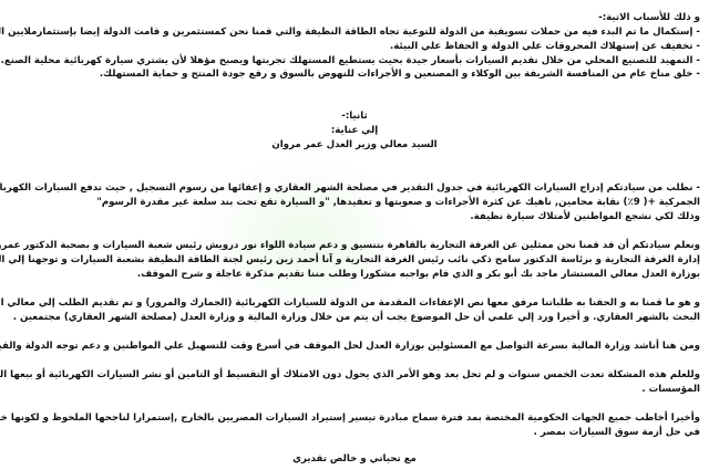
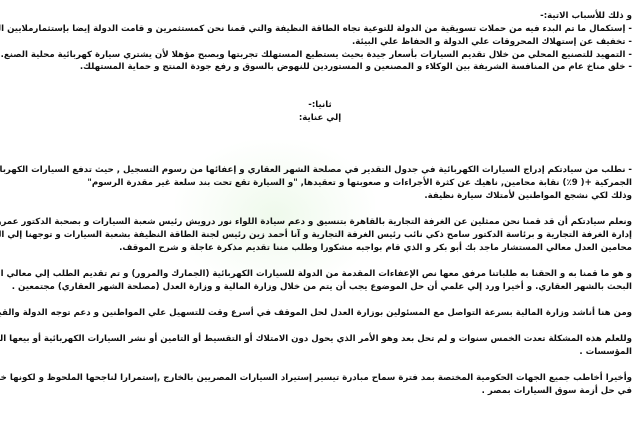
  و ذلك للأسباب الاتية:-
  - إستكمال ما تم البدء فيه من حملات تسويقية من الدولة للتوعية تجاه الطاقة النظيفة والتي قمنا نحن كمستثمرين و قامت الدولة إيضا بإستثمارملايين ا
  - تخفيف عن إستهلاك المحروقات علي الدولة و الحفاظ علي البيئة.
  - التمهيد للتصنيع المحلي من خلال تقديم السيارات بأسعار جيدة بحيث يستطيع المستهلك تجربتها ويصبح مؤهلا لأن يشتري سيارة كهربائية محلية الصنع.
- - خلق مناخ عام من المنافسة الشريفة بين الوكلاء و المصنعين و الأجراءات للنهوض بالسوق و رفع جودة المنتج و حماية المستهلك.
+ - خلق مناخ عام من المنافسة الشريفة بين الوكلاء و المصنعين و المستوردين للنهوض بالسوق و رفع جودة المنتج و حماية المستهلك.
  ثانيا:-
  إلي عناية:
- السيد معالي وزير العدل عمر مروان
  - نطلب من سيادتكم إدراج السيارات الكهربائية في جدول التقدير في مصلحة الشهر العقاري و إعفائها من رسوم التسجيل , حيث تدفع السيارات الكهربا
  الجمركية +( 9٪) نقابة محامين, ناهيك عن كثرة الأجراءات و صعوبتها و تعقيدها, "و السيارة تقع تحت بند سلعة غير مقدرة الرسوم"
  وذلك لكي نشجع المواطنين لأمتلاك سيارة نظيفة.
  ونعلم سيادتكم أن قد قمنا نحن ممثلين عن الغرفة التجارية بالقاهرة بتنسيق و دعم سيادة اللواء نور درويش رئيس شعبة السيارات و بصحبة الدكتور عمر
  إدارة الغرفة التجارية و برئاسة الدكتور سامح ذكي نائب رئيس الغرفة التجارية و آنا أحمد زين رئيس لجنة الطاقة النظيفة بشعبة السيارات و توجهنا إلي ا
- بوزارة العدل معالي المستشار ماجد بك أبو بكر و الذي قام بواجبه مشكورا وطلب مننا تقديم مذكرة عاجلة و شرح الموقف.
+ محامين العدل معالي المستشار ماجد بك أبو بكر و الذي قام بواجبه مشكورا وطلب مننا تقديم مذكرة عاجلة و شرح الموقف.
  و هو ما قمنا به و الحقنا به طلباتنا مرفق معها نص الإعفاءات المقدمة من الدولة للسيارات الكهربائية (الجمارك والمرور) و تم تقديم الطلب إلي معالي ا
  البحث بالشهر العقاري. و أخيرا ورد إلي علمي أن حل الموضوع يجب أن يتم من خلال وزارة المالية و وزارة العدل (مصلحة الشهر العقاري) مجتمعين .
  ومن هنا أناشد وزارة المالية بسرعة التواصل مع المسئولين بوزارة العدل لحل الموقف في أسرع وقت للتسهيل علي المواطنين و دعم توجه الدولة والقي
  وللعلم هذه المشكلة تعدت الخمس سنوات و لم تحل بعد وهو الأمر الذي يحول دون الامتلاك أو التقسيط أو التامين أو نشر السيارات الكهربائية أو بيعها ال
  المؤسسات .
  وأخيرا أخاطب جميع الجهات الحكومية المختصة بمد فترة سماح مبادرة تيسير إستيراد السيارات المصريين بالخارج ,إستمرارا لناجحها الملحوظ و لكونها خ
  في حل أزمة سوق السيارات بمصر .
- مع تحياتي و خالص تقديري
